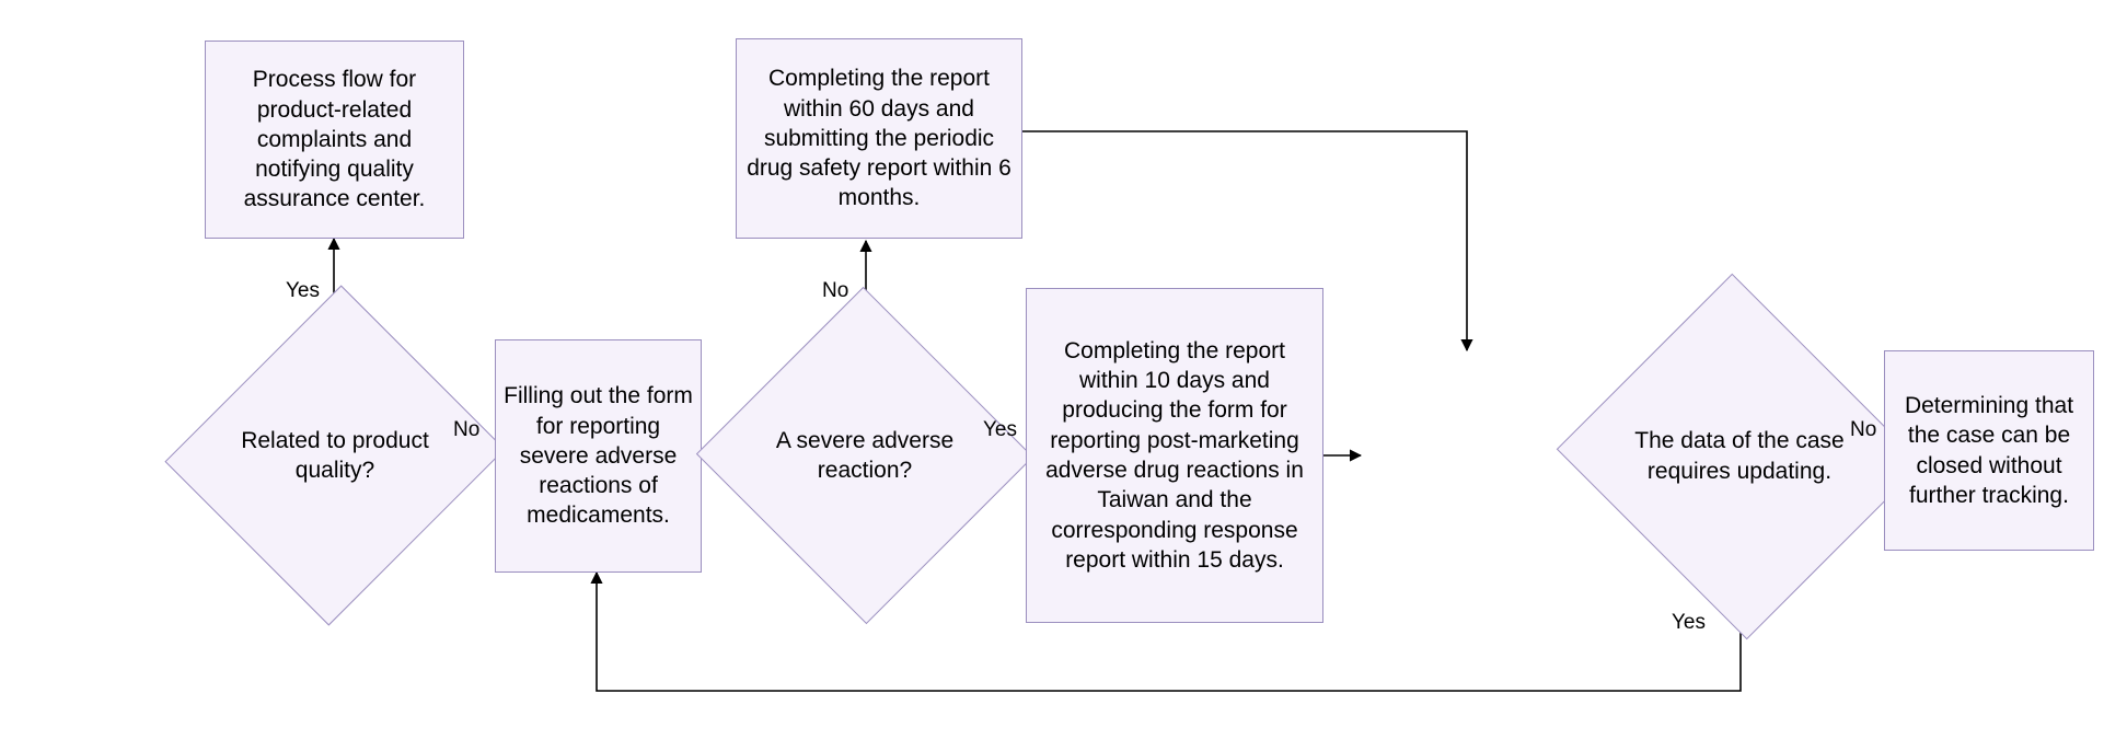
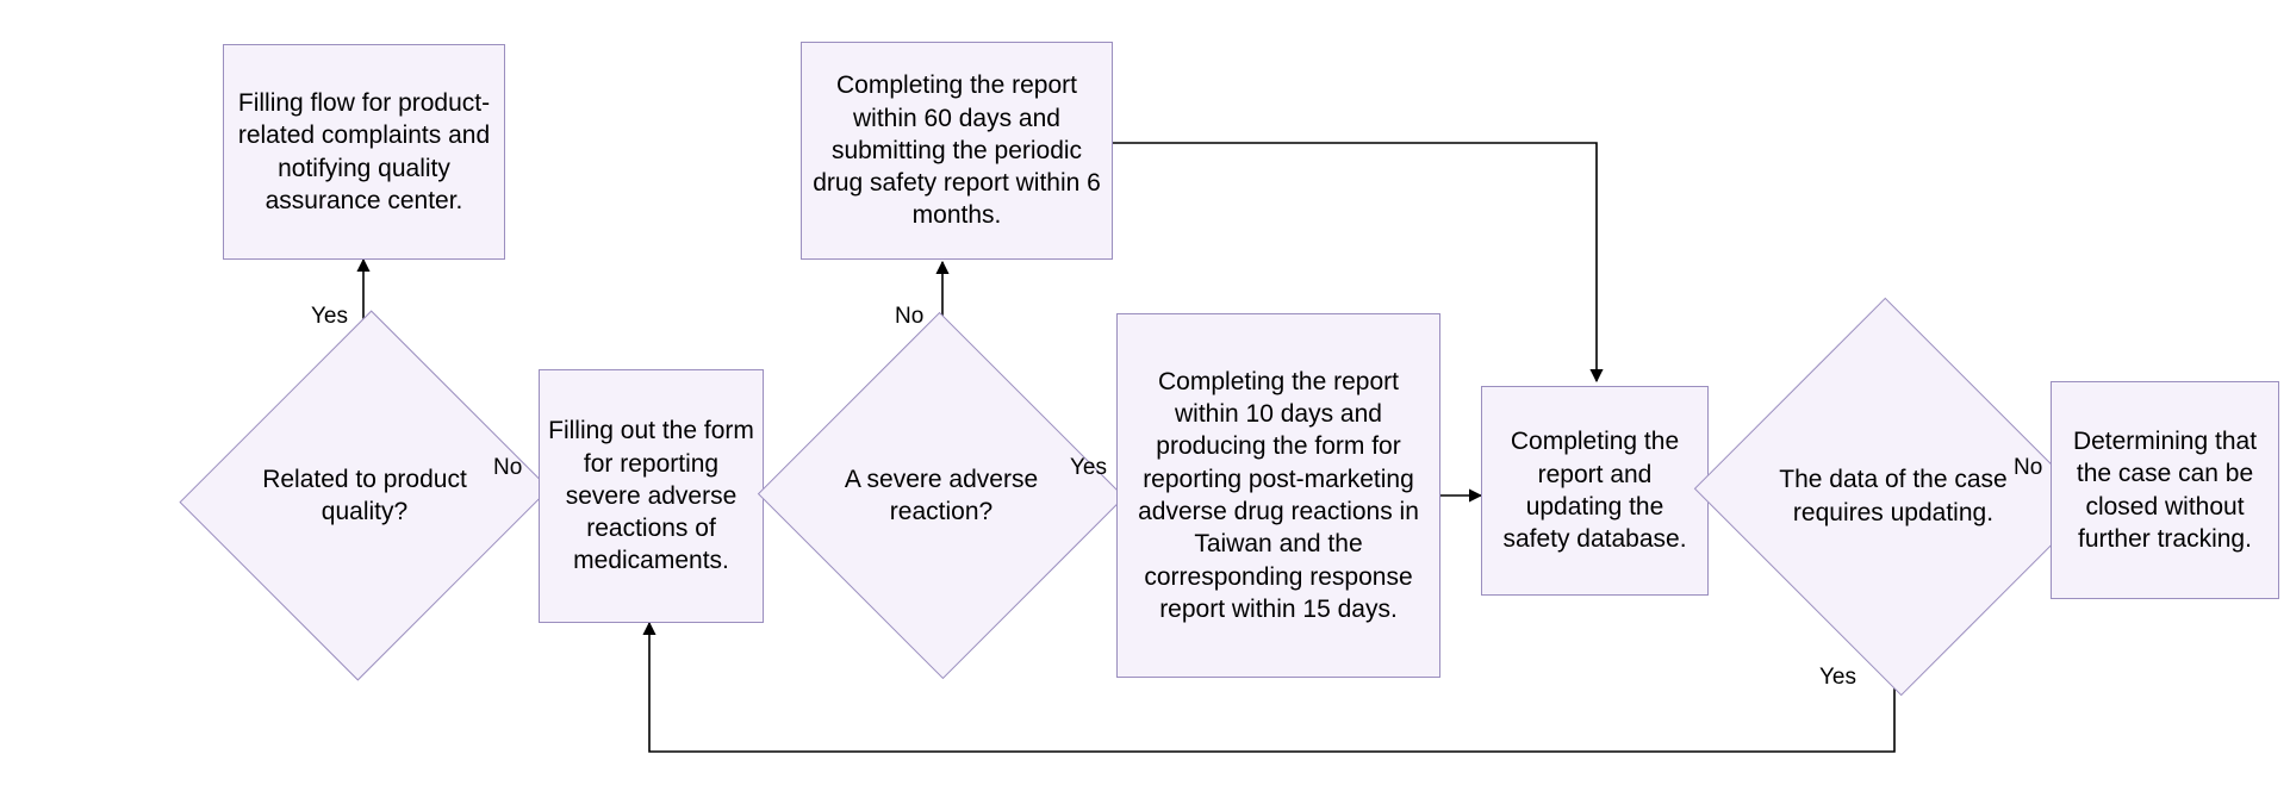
  Related to product quality?
- Process flow for product-related complaints and notifying quality assurance center.
+ Filling flow for product-related complaints and notifying quality assurance center.
  Filling out the form for reporting severe adverse reactions of medicaments.
  A severe adverse reaction?
  Completing the report within 60 days and submitting the periodic drug safety report within 6 months.
  Completing the report within 10 days and producing the form for reporting post-marketing adverse drug reactions in Taiwan and the corresponding response report within 15 days.
+ Completing the report and updating the safety database.
  The data of the case requires updating.
  Determining that the case can be closed without further tracking.
  Yes
  No
  No
  Yes
  Yes
  No
